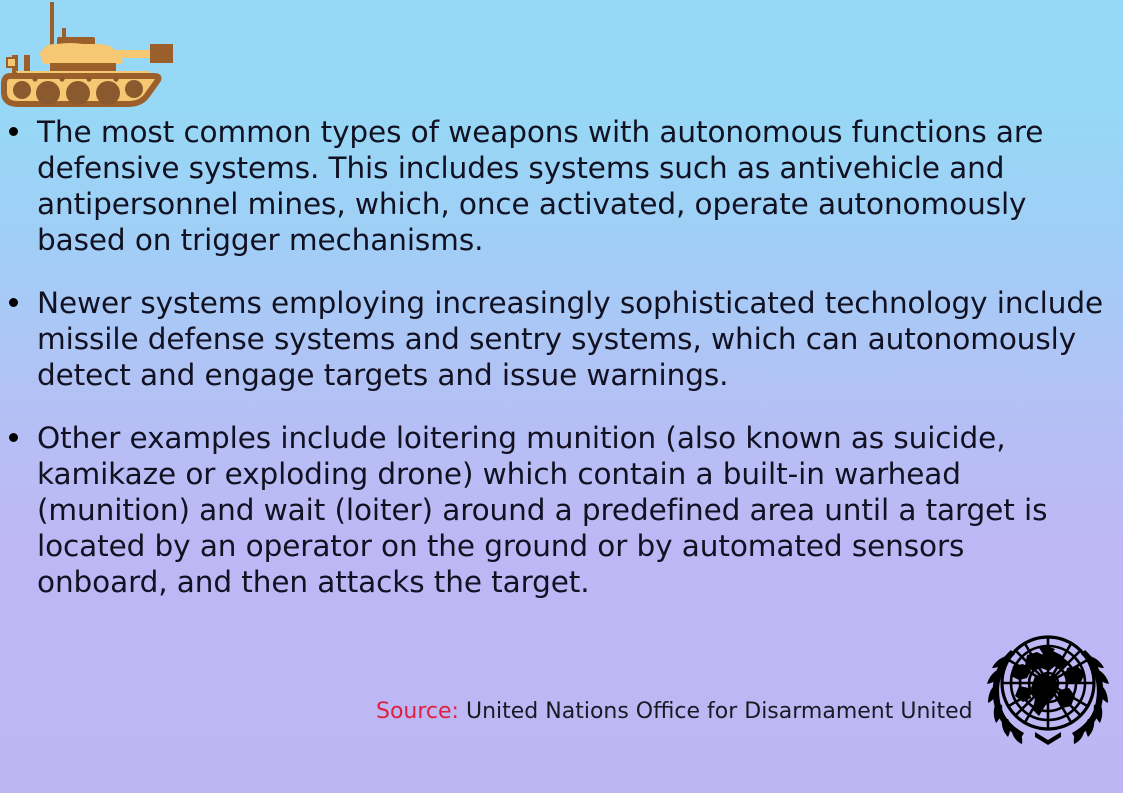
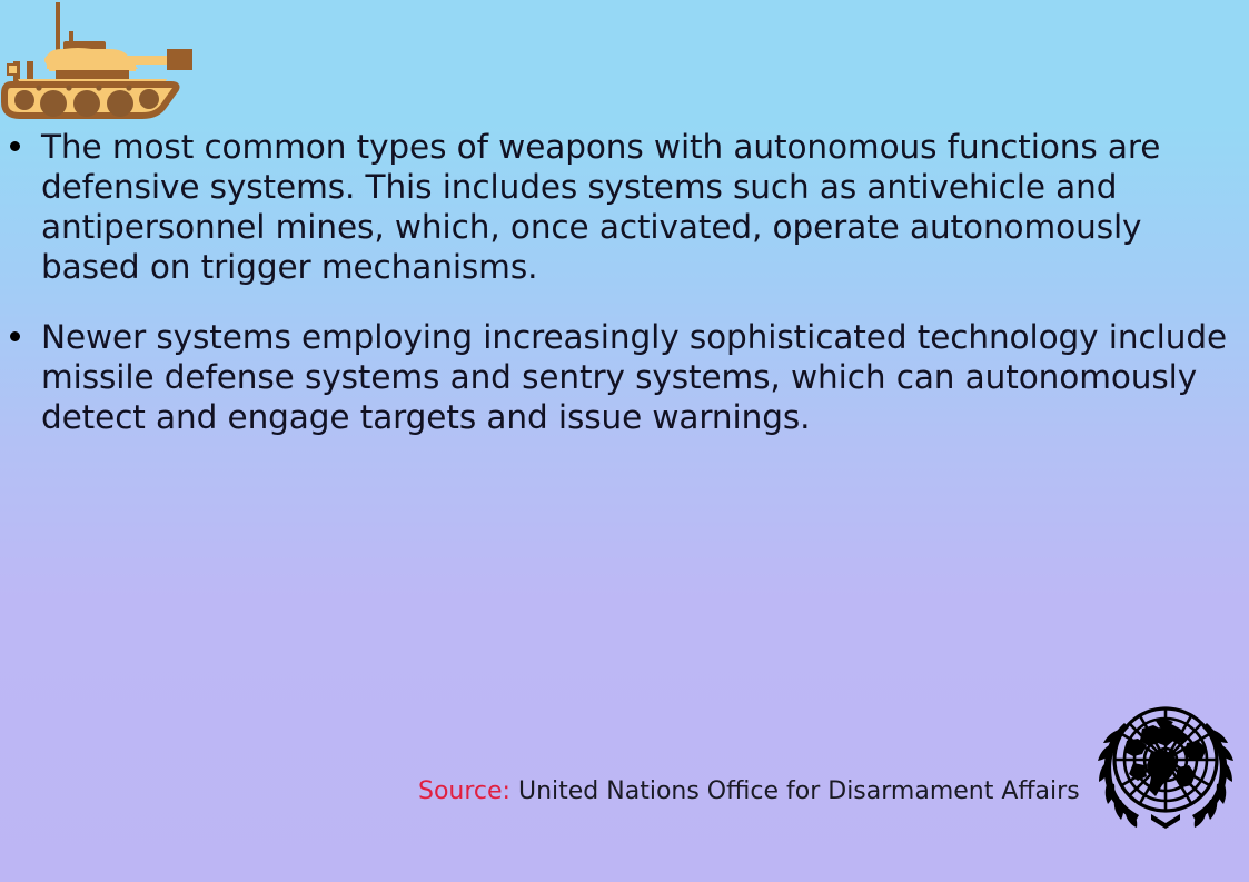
  The most common types of weapons with autonomous functions are defensive systems. This includes systems such as antivehicle and antipersonnel mines, which, once activated, operate autonomously based on trigger mechanisms.
  Newer systems employing increasingly sophisticated technology include missile defense systems and sentry systems, which can autonomously detect and engage targets and issue warnings.
- Other examples include loitering munition (also known as suicide, kamikaze or exploding drone) which contain a built-in warhead (munition) and wait (loiter) around a predefined area until a target is located by an operator on the ground or by automated sensors onboard, and then attacks the target.
- Source: United Nations Office for Disarmament United
+ Source: United Nations Office for Disarmament Affairs
